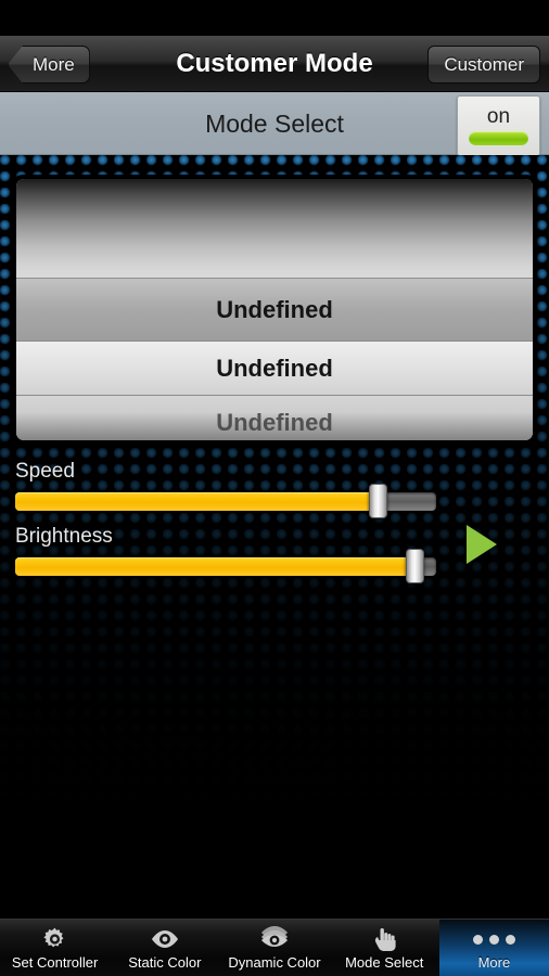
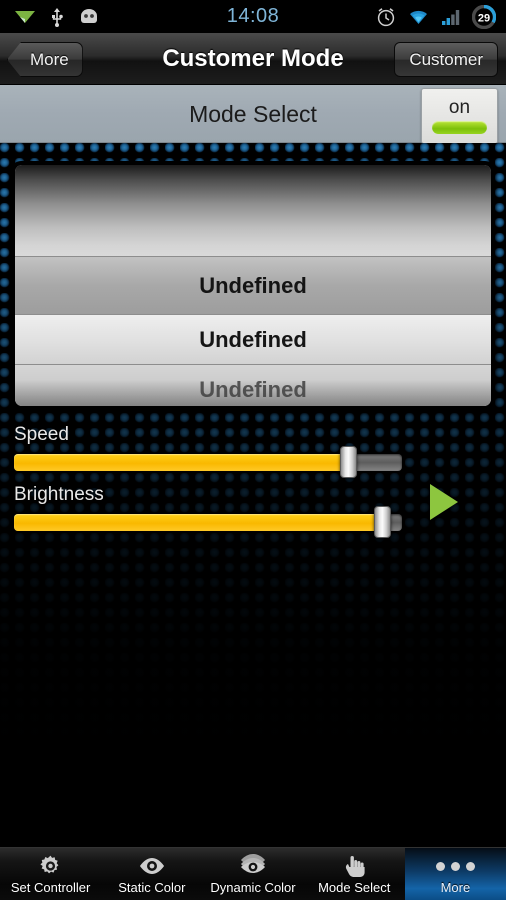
+ 14:08
+ 29
  More
  Customer Mode
  Customer
  Mode Select
  on
  Undefined
  Undefined
  Speed
  Brightness
  Set Controller
  Static Color
  Dynamic Color
  Mode Select
  More
